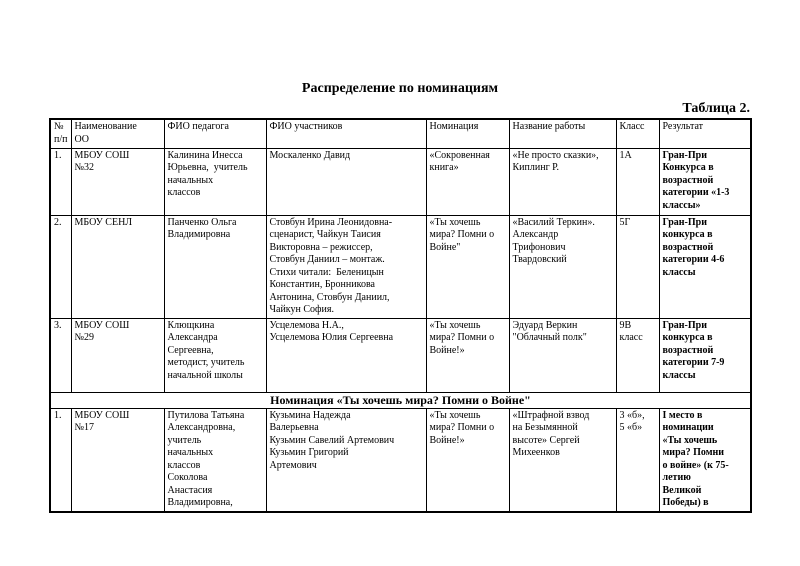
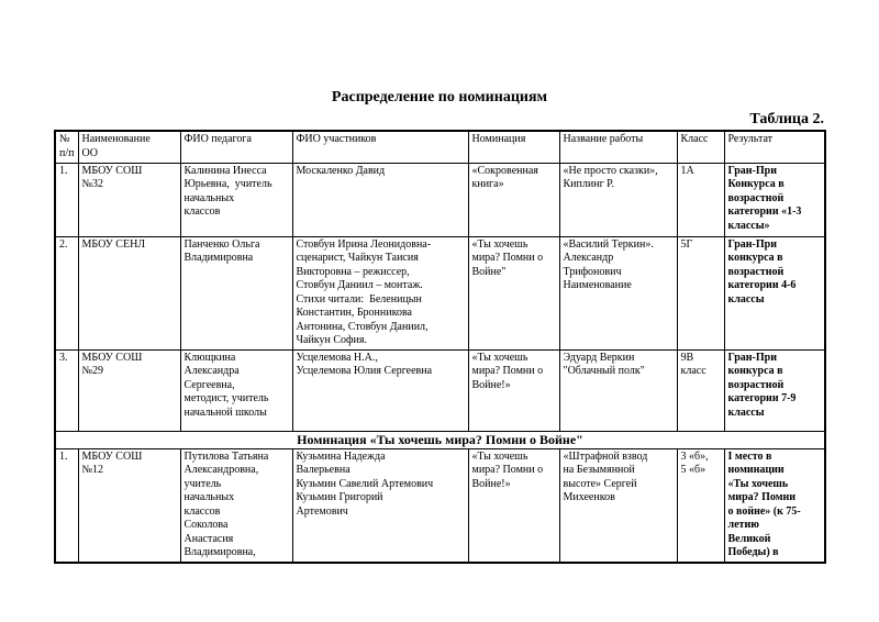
  Распределение по номинациям
  Таблица 2.
  № п/п	Наименование ОО	ФИО педагога	ФИО участников	Номинация	Название работы	Класс	Результат
  1.	МБОУ СОШ №32	Калинина Инесса Юрьевна, учитель начальных классов	Москаленко Давид	«Сокровенная книга»	«Не просто сказки», Киплинг Р.	1А	Гран-При Конкурса в возрастной категории «1-3 классы»
- 2.	МБОУ СЕНЛ	Панченко Ольга Владимировна	Стовбун Ирина Леонидовна- сценарист, Чайкун Таисия Викторовна – режиссер, Стовбун Даниил – монтаж. Стихи читали: Беленицын Константин, Бронникова Антонина, Стовбун Даниил, Чайкун София.	«Ты хочешь мира? Помни о Войне"	«Василий Теркин». Александр Трифонович Твардовский	5Г	Гран-При конкурса в возрастной категории 4-6 классы
+ 2.	МБОУ СЕНЛ	Панченко Ольга Владимировна	Стовбун Ирина Леонидовна- сценарист, Чайкун Таисия Викторовна – режиссер, Стовбун Даниил – монтаж. Стихи читали: Беленицын Константин, Бронникова Антонина, Стовбун Даниил, Чайкун София.	«Ты хочешь мира? Помни о Войне"	«Василий Теркин». Александр Трифонович Наименование	5Г	Гран-При конкурса в возрастной категории 4-6 классы
  3.	МБОУ СОШ №29	Клющкина Александра Сергеевна, методист, учитель начальной школы	Усцелемова Н.А., Усцелемова Юлия Сергеевна	«Ты хочешь мира? Помни о Войне!»	Эдуард Веркин "Облачный полк"	9В класс	Гран-При конкурса в возрастной категории 7-9 классы
  Номинация «Ты хочешь мира? Помни о Войне"
- 1.	МБОУ СОШ №17	Путилова Татьяна Александровна, учитель начальных классов Соколова Анастасия Владимировна,	Кузьмина Надежда Валерьевна Кузьмин Савелий Артемович Кузьмин Григорий Артемович	«Ты хочешь мира? Помни о Войне!»	«Штрафной взвод на Безымянной высоте» Сергей Михеенков	3 «б», 5 «б»	I место в номинации «Ты хочешь мира? Помни о войне» (к 75- летию Великой Победы) в
+ 1.	МБОУ СОШ №12	Путилова Татьяна Александровна, учитель начальных классов Соколова Анастасия Владимировна,	Кузьмина Надежда Валерьевна Кузьмин Савелий Артемович Кузьмин Григорий Артемович	«Ты хочешь мира? Помни о Войне!»	«Штрафной взвод на Безымянной высоте» Сергей Михеенков	3 «б», 5 «б»	I место в номинации «Ты хочешь мира? Помни о войне» (к 75- летию Великой Победы) в
